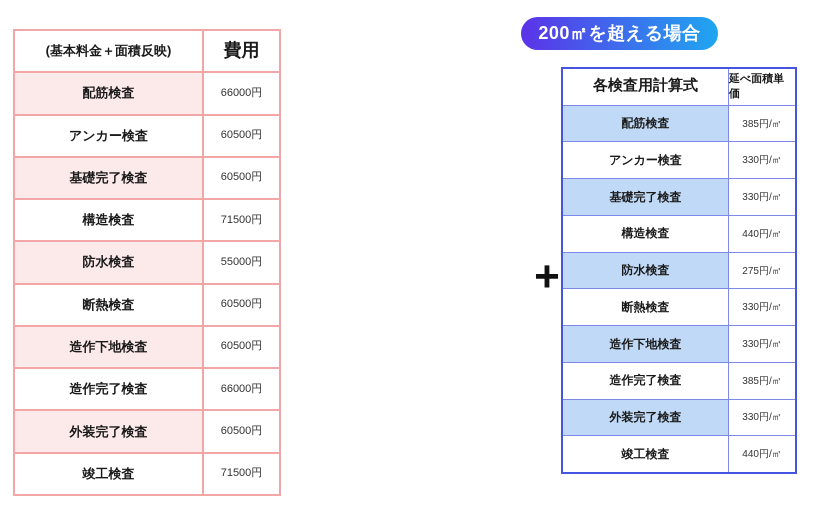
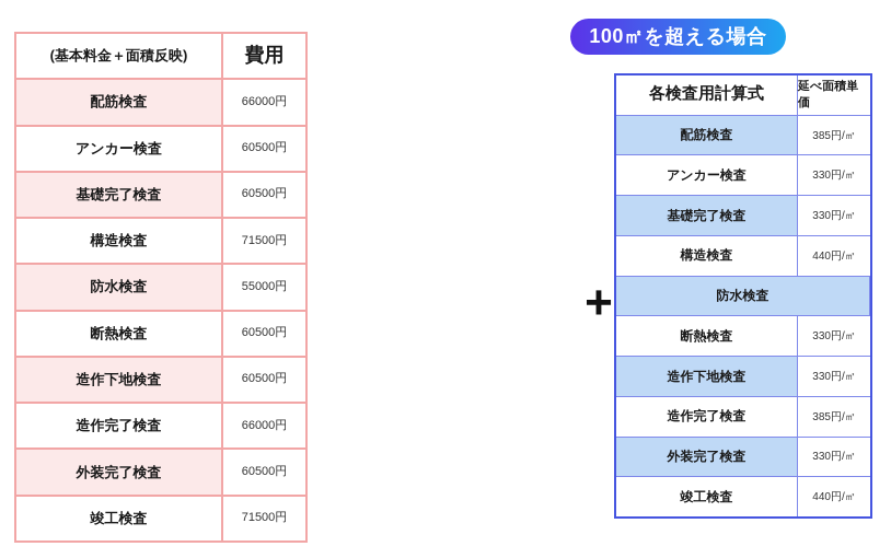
  (基本料金＋面積反映)
  費用
  配筋検査
  66000円
  アンカー検査
  60500円
  基礎完了検査
  60500円
  構造検査
  71500円
  防水検査
  55000円
  断熱検査
  60500円
  造作下地検査
  60500円
  造作完了検査
  66000円
  外装完了検査
  60500円
  竣工検査
  71500円
- 200㎡を超える場合
+ 100㎡を超える場合
  +
  各検査用計算式
  延べ面積単価
  配筋検査
  385円/㎡
  アンカー検査
  330円/㎡
  基礎完了検査
  330円/㎡
  構造検査
  440円/㎡
  防水検査
- 275円/㎡
  断熱検査
  330円/㎡
  造作下地検査
  330円/㎡
  造作完了検査
  385円/㎡
  外装完了検査
  330円/㎡
  竣工検査
  440円/㎡
